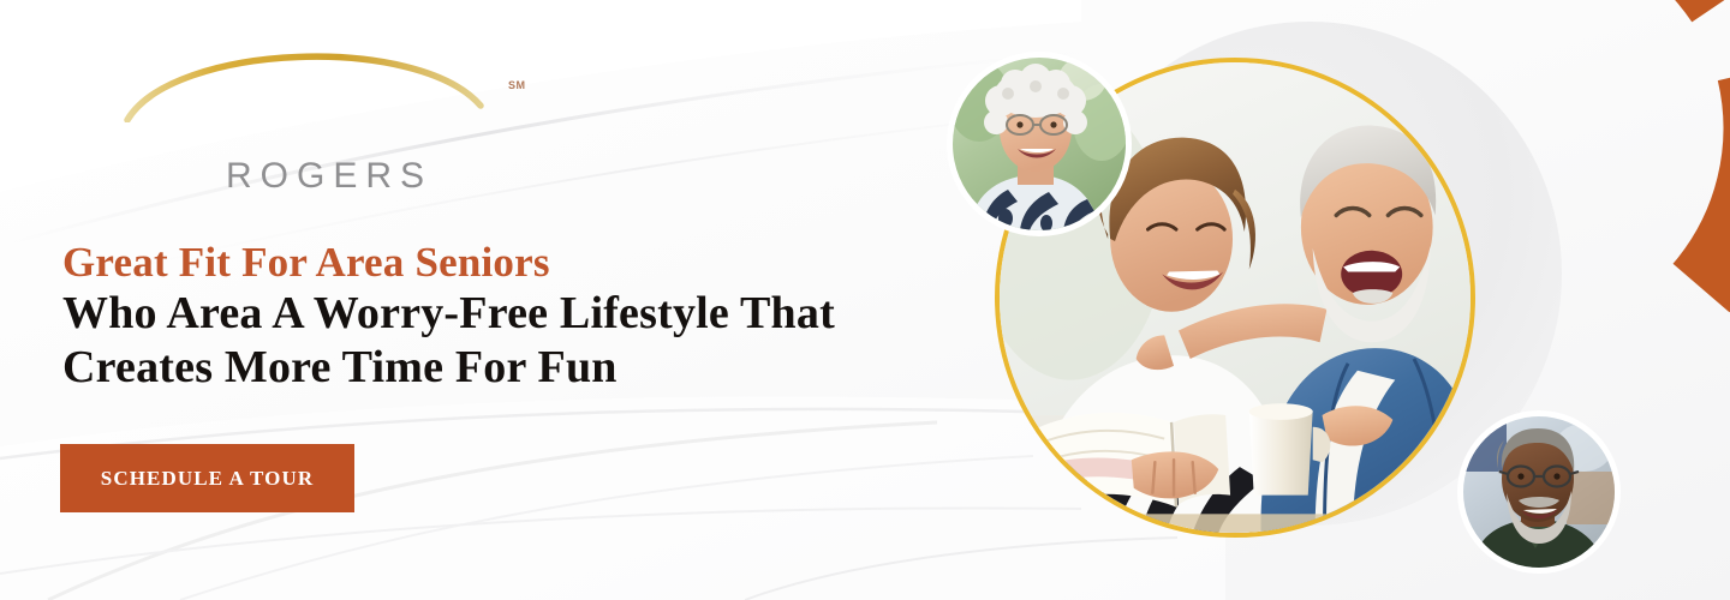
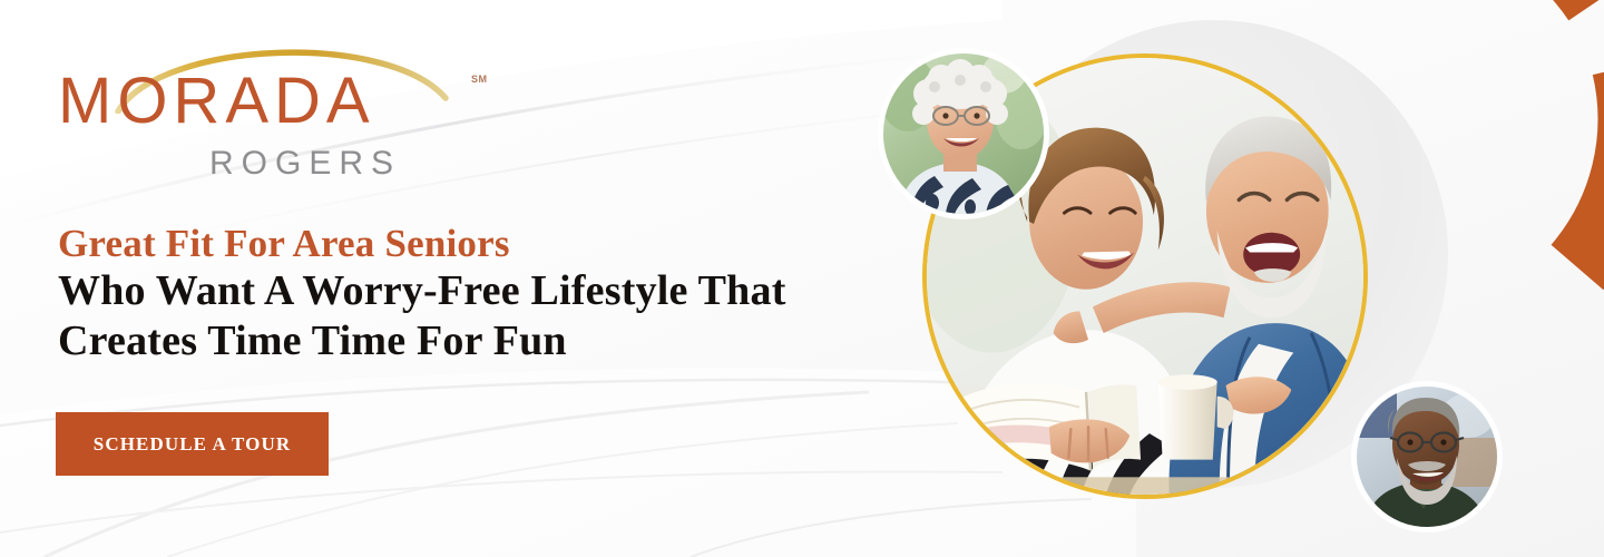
+ MORADA
  SM
  ROGERS
  Great Fit For Area Seniors
- Who Area A Worry-Free Lifestyle That
+ Who Want A Worry-Free Lifestyle That
- Creates More Time For Fun
+ Creates Time Time For Fun
  SCHEDULE A TOUR
